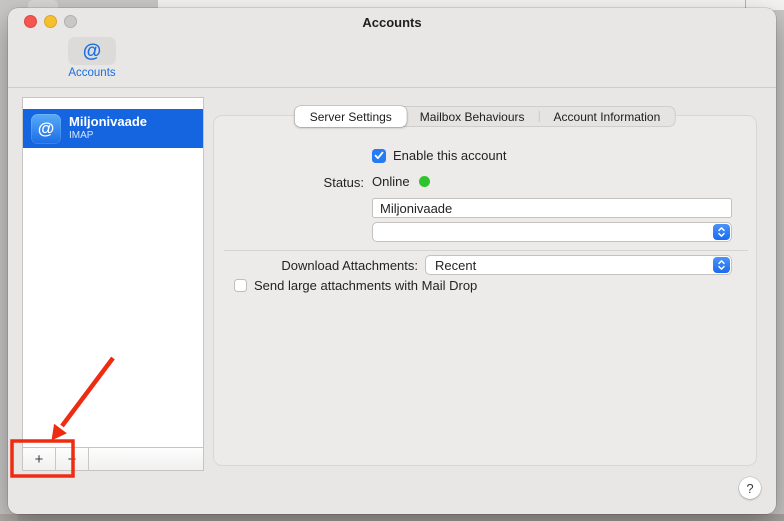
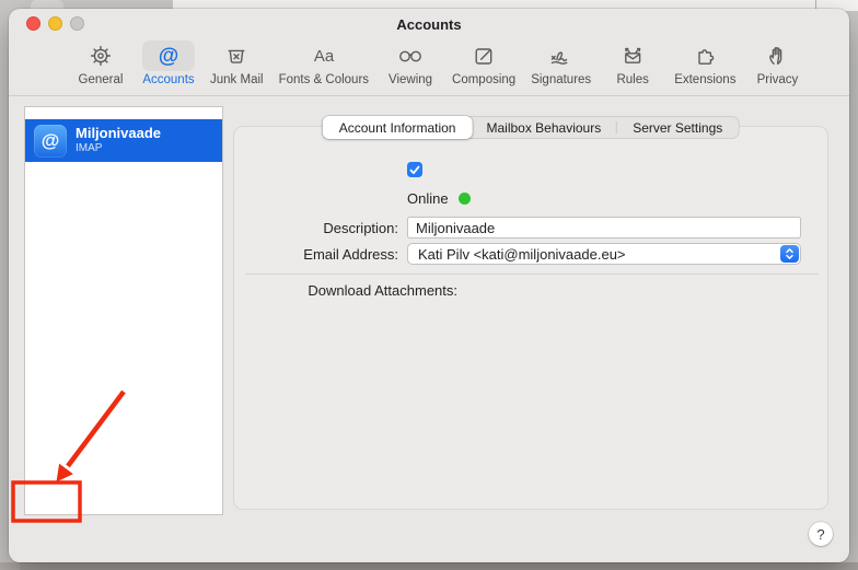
  Accounts
+ General
  @
  Accounts
+ Junk Mail
+ Aa
+ Fonts & Colours
+ Viewing
+ Composing
+ Signatures
+ Rules
+ Extensions
+ Privacy
  @
  Miljonivaade
  IMAP
- +
- Server Settings
+ Account Information
  Mailbox Behaviours
- Account Information
+ Server Settings
- Enable this account
- Status:
  Online
+ Description:
  Miljonivaade
+ Email Address:
+ Kati Pilv <kati@miljonivaade.eu>
  Download Attachments:
- Recent
- Send large attachments with Mail Drop
  ?
